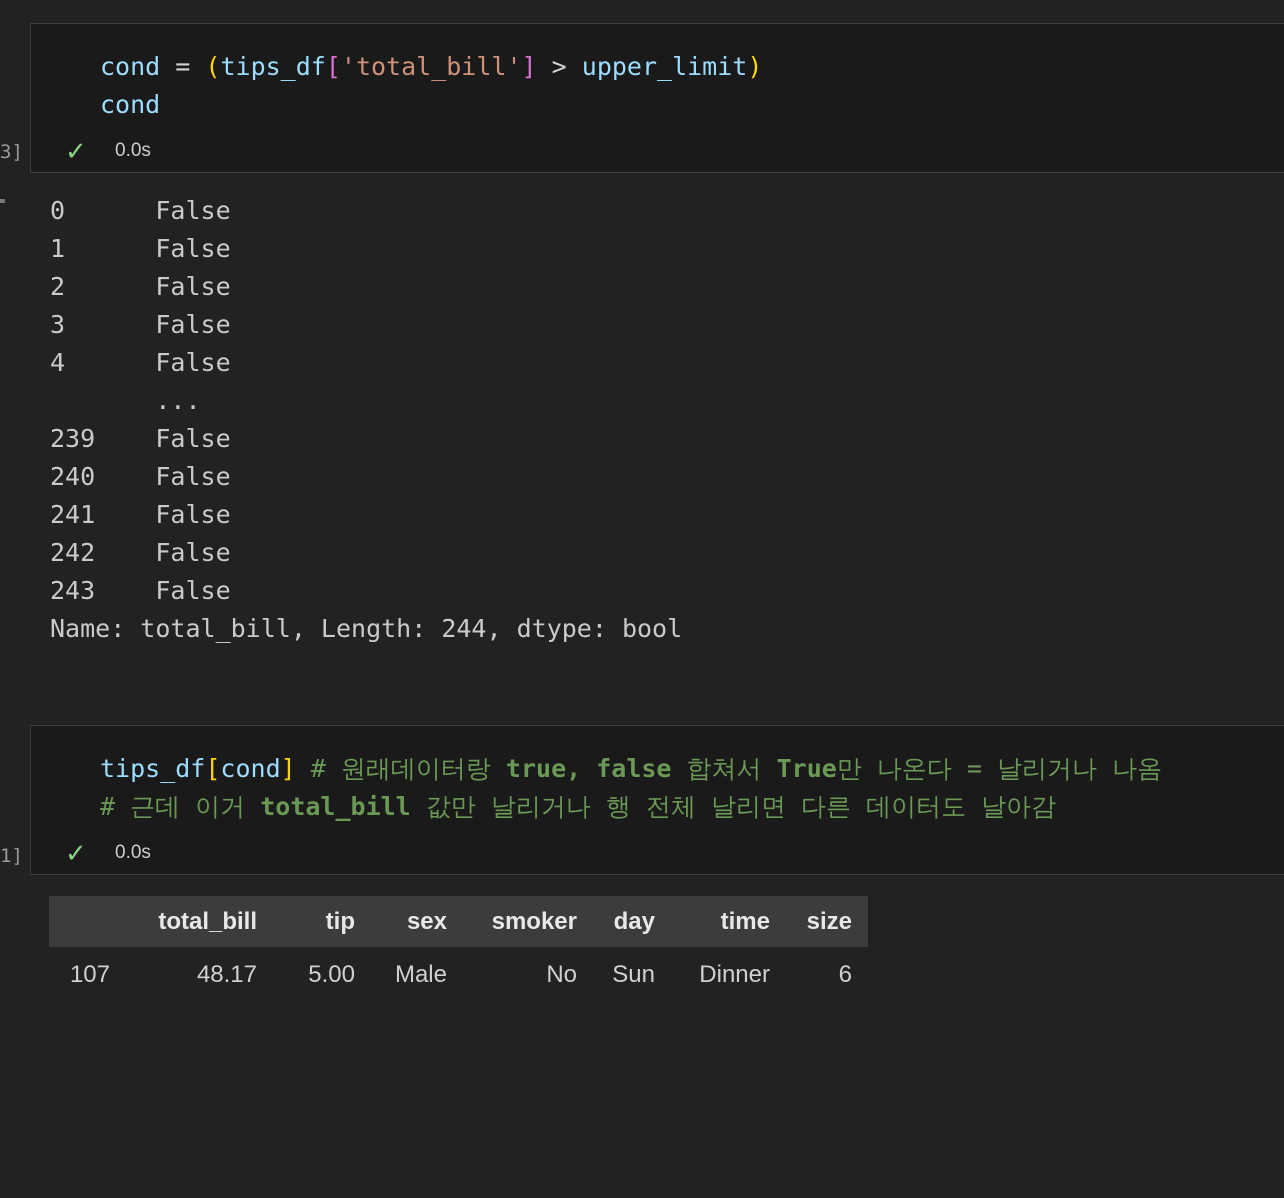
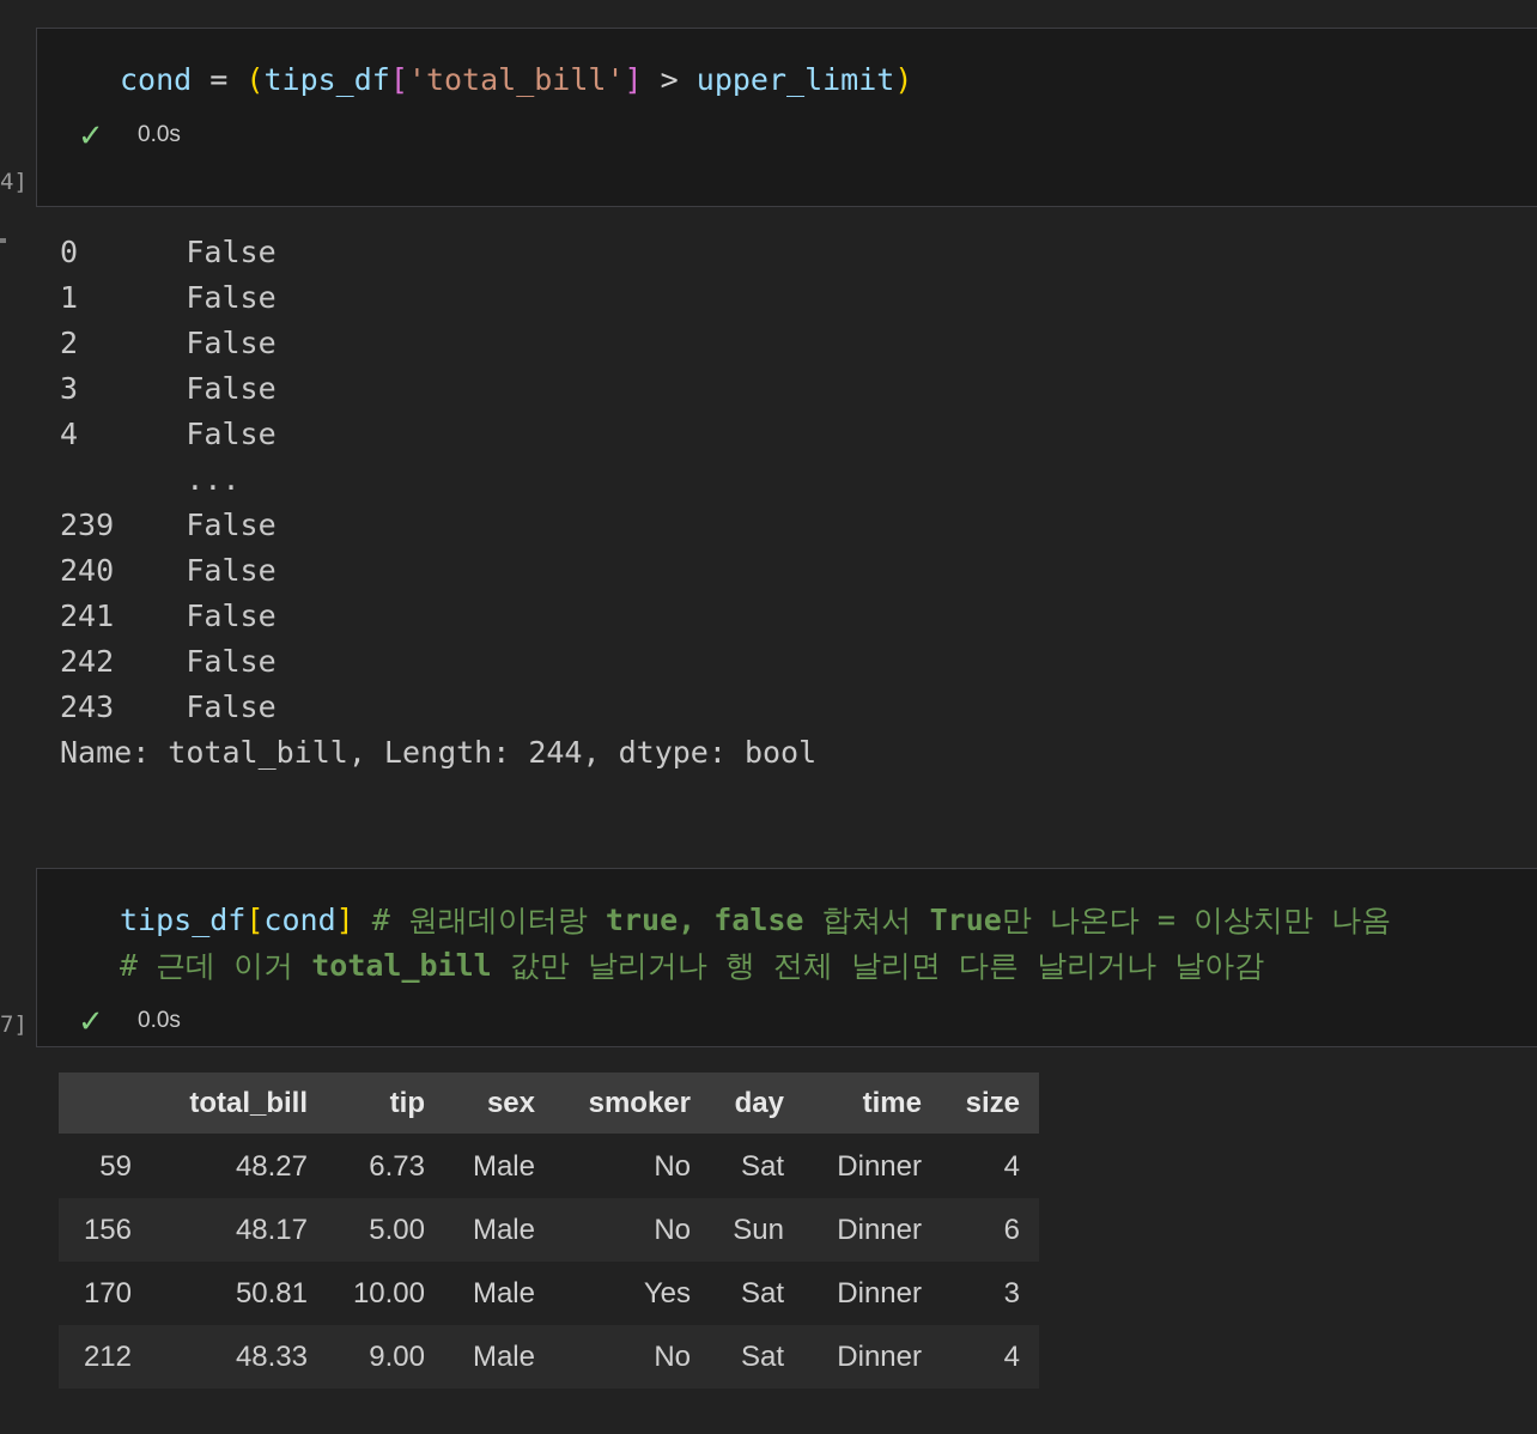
  cond = (tips_df['total_bill'] > upper_limit)
- cond
  ✓
  0.0s
- 3]
+ 4]
  0 False
  1 False
  2 False
  3 False
  4 False
  ...
  239 False
  240 False
  241 False
  242 False
  243 False
  Name: total_bill, Length: 244, dtype: bool
- tips_df[cond] # 원래데이터랑 true, false 합쳐서 True만 나온다 = 날리거나 나옴
+ tips_df[cond] # 원래데이터랑 true, false 합쳐서 True만 나온다 = 이상치만 나옴
- # 근데 이거 total_bill 값만 날리거나 행 전체 날리면 다른 데이터도 날아감
+ # 근데 이거 total_bill 값만 날리거나 행 전체 날리면 다른 날리거나 날아감
  ✓
  0.0s
- 1]
+ 7]
  	total_bill	tip	sex	smoker	day	time	size
+ 59	48.27	6.73	Male	No	Sat	Dinner	4
- 107	48.17	5.00	Male	No	Sun	Dinner	6
+ 156	48.17	5.00	Male	No	Sun	Dinner	6
+ 170	50.81	10.00	Male	Yes	Sat	Dinner	3
+ 212	48.33	9.00	Male	No	Sat	Dinner	4
